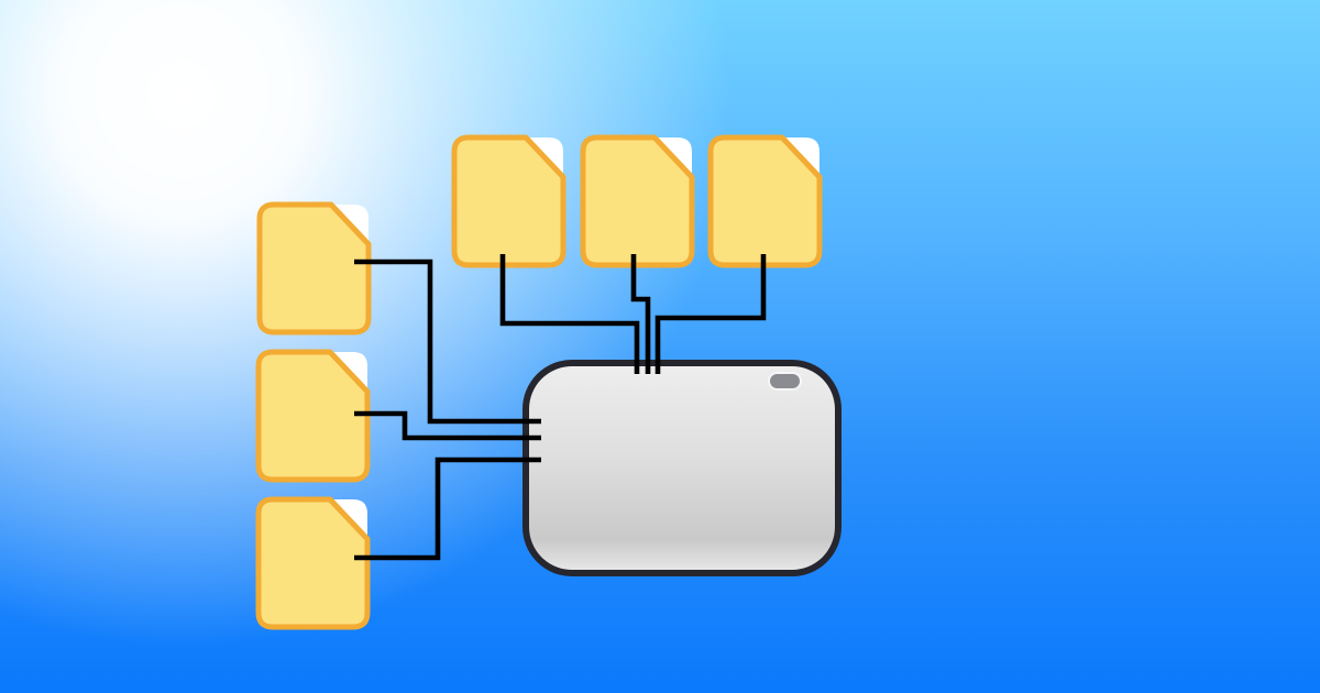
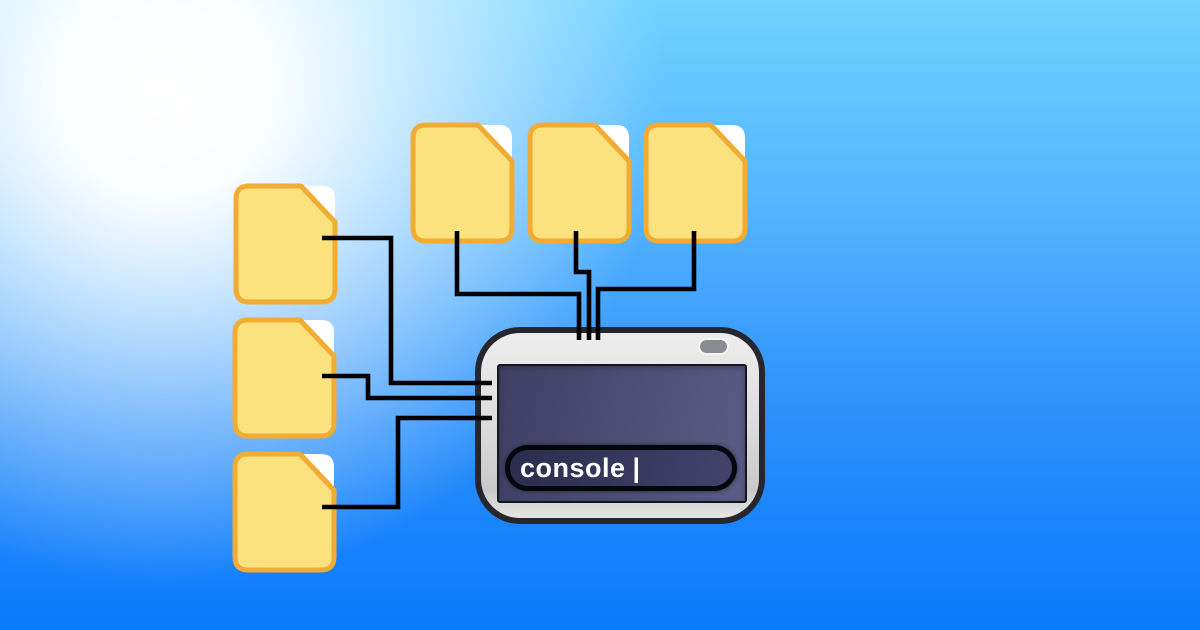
+ console
+ |
